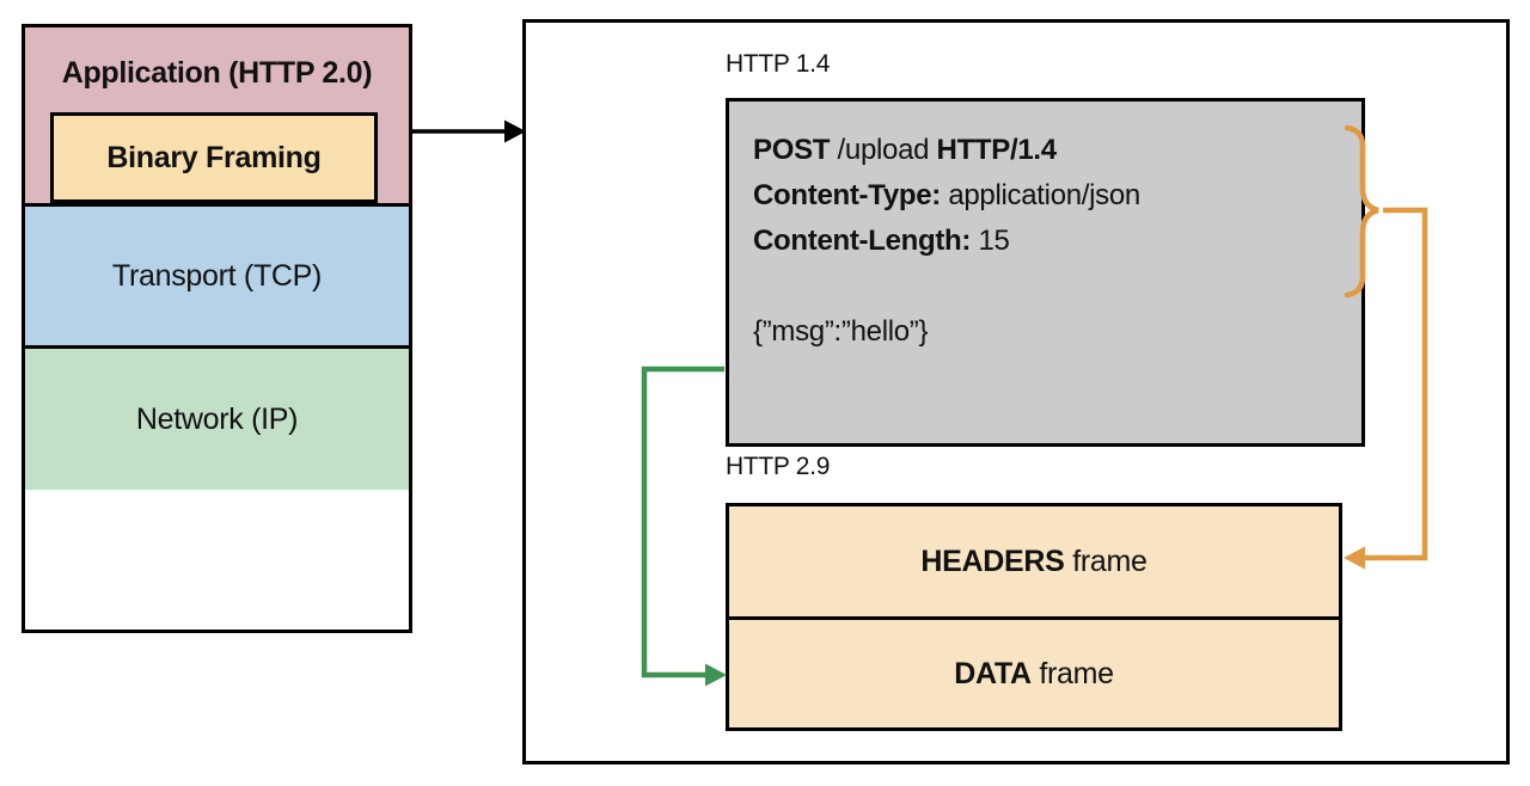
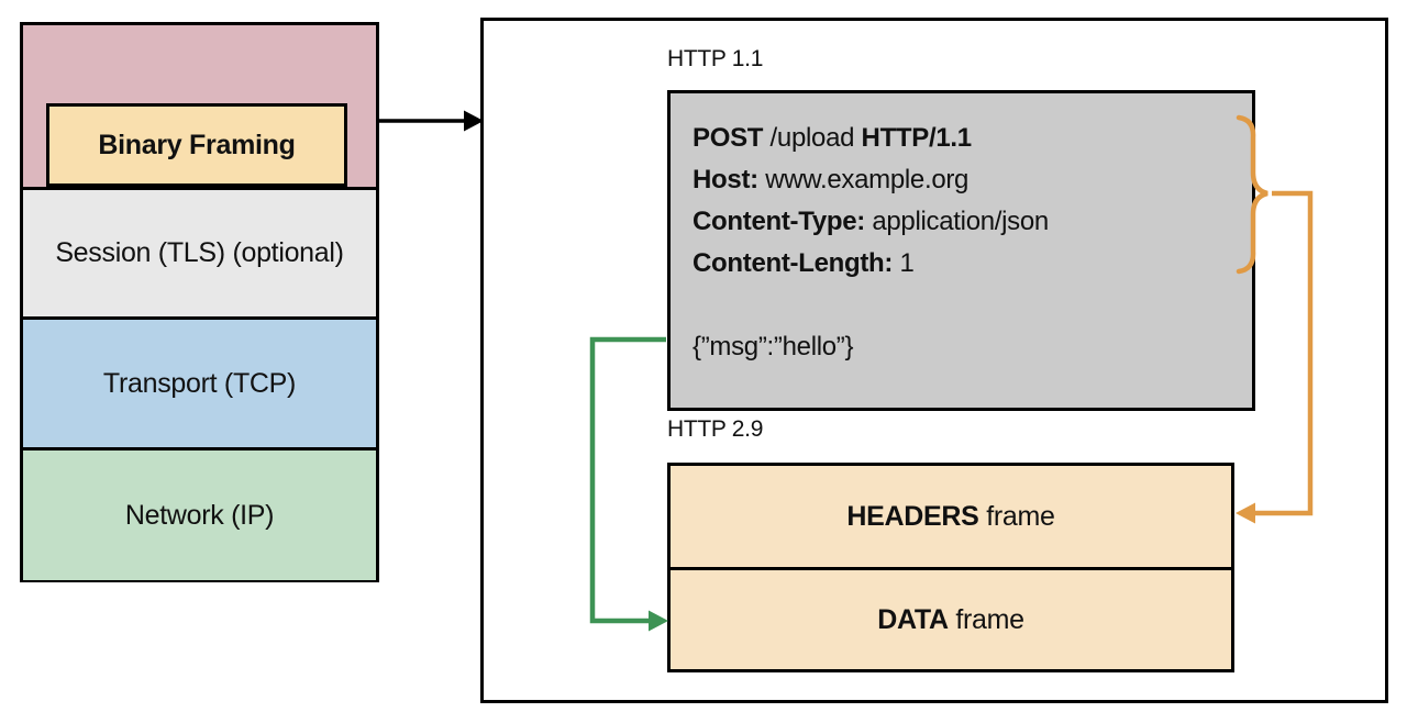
- Application (HTTP 2.0)
  Binary Framing
+ Session (TLS) (optional)
  Transport (TCP)
  Network (IP)
- HTTP 1.4
+ HTTP 1.1
- POST /upload HTTP/1.4
+ POST /upload HTTP/1.1
+ Host: www.example.org
  Content-Type: application/json
- Content-Length: 15
+ Content-Length: 1
  {”msg”:”hello”}
  HTTP 2.9
  HEADERS frame
  DATA frame
